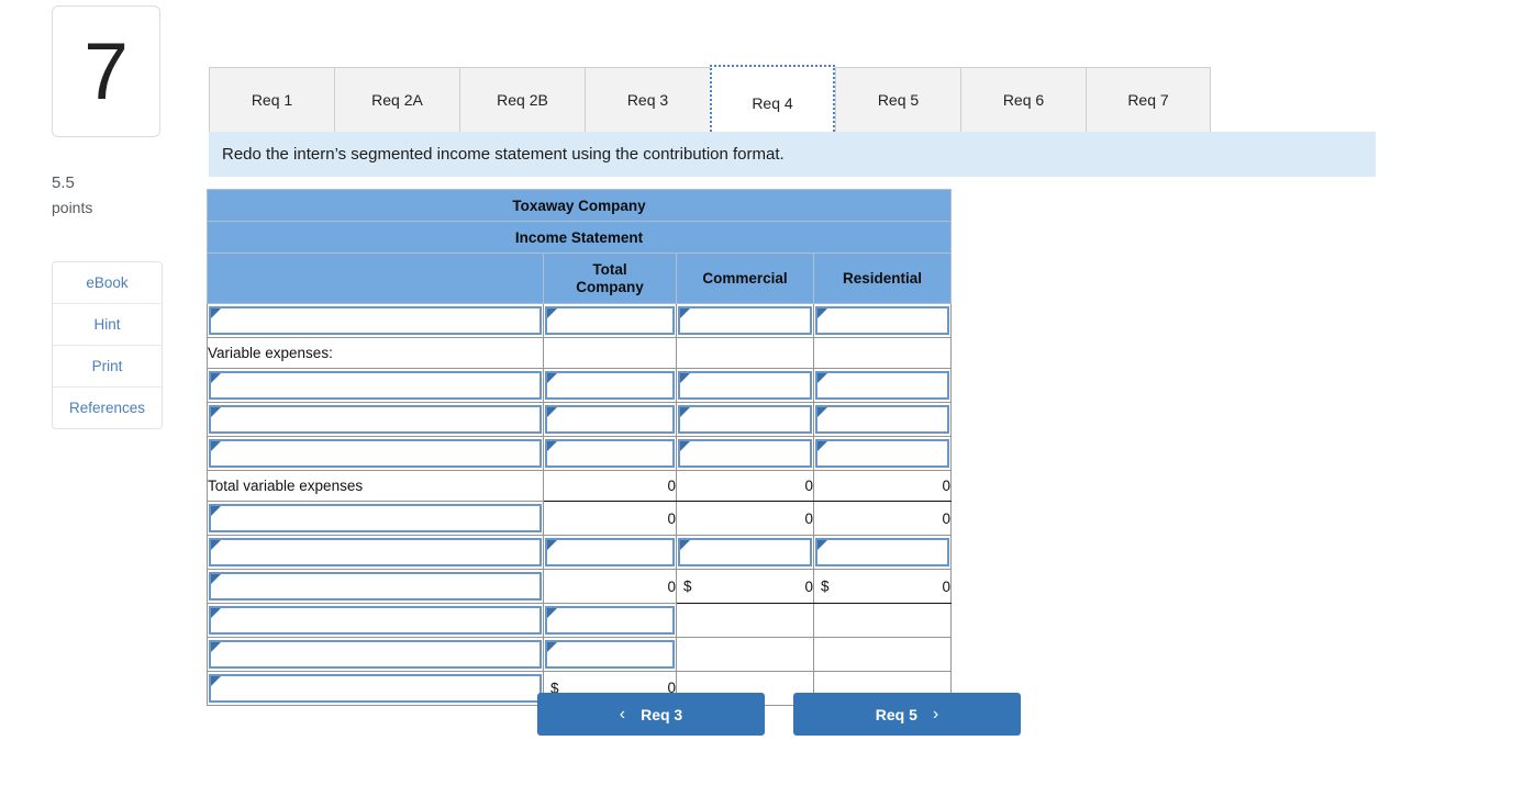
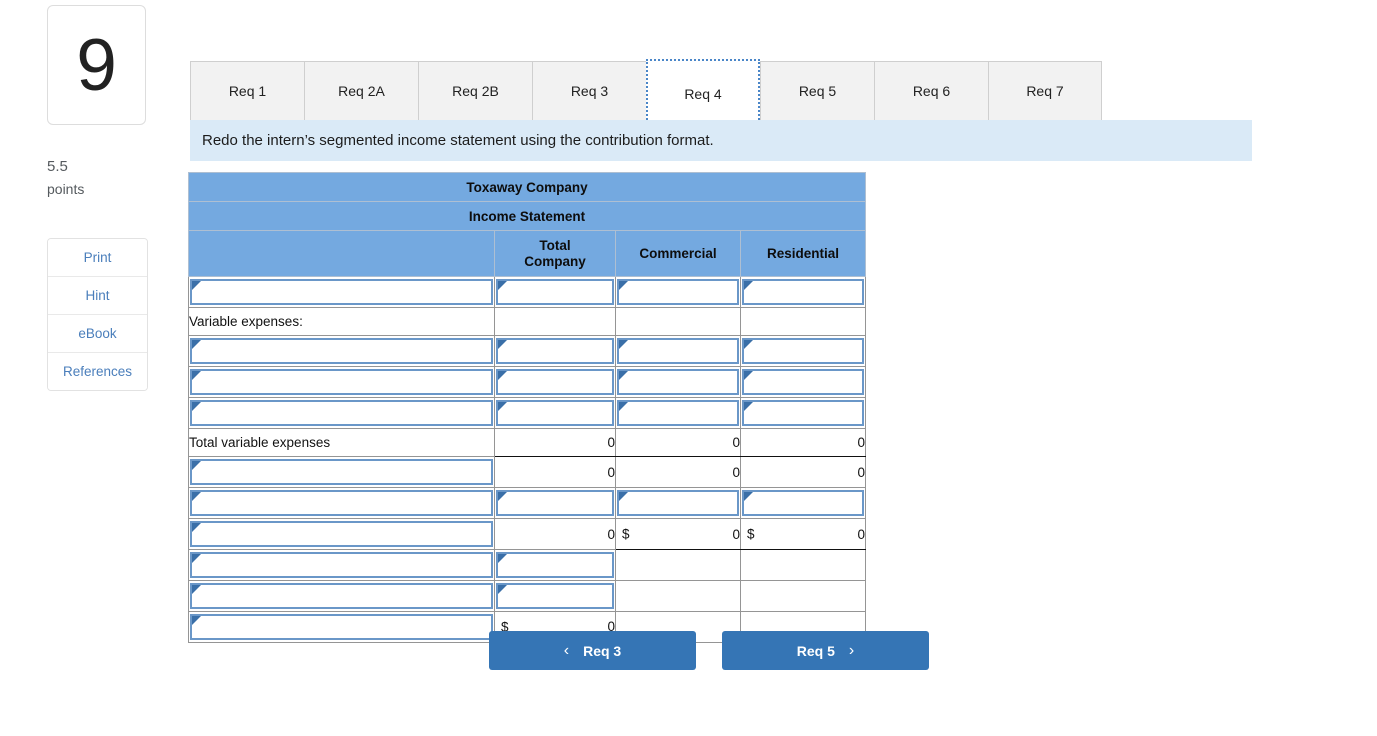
- 7
+ 9
  5.5
  points
- eBook
+ Print
  Hint
- Print
+ eBook
  References
  Req 1
  Req 2A
  Req 2B
  Req 3
  Req 4
  Req 5
  Req 6
  Req 7
  Redo the intern’s segmented income statement using the contribution format.
  Toxaway Company
  Income Statement
  	Total Company	Commercial	Residential
  Variable expenses:
  Total variable expenses	0	0	0
  	0	0	0
  	0	$ 0	$ 0
  	$ 0
  ‹
  Req 3
  Req 5
  ›
